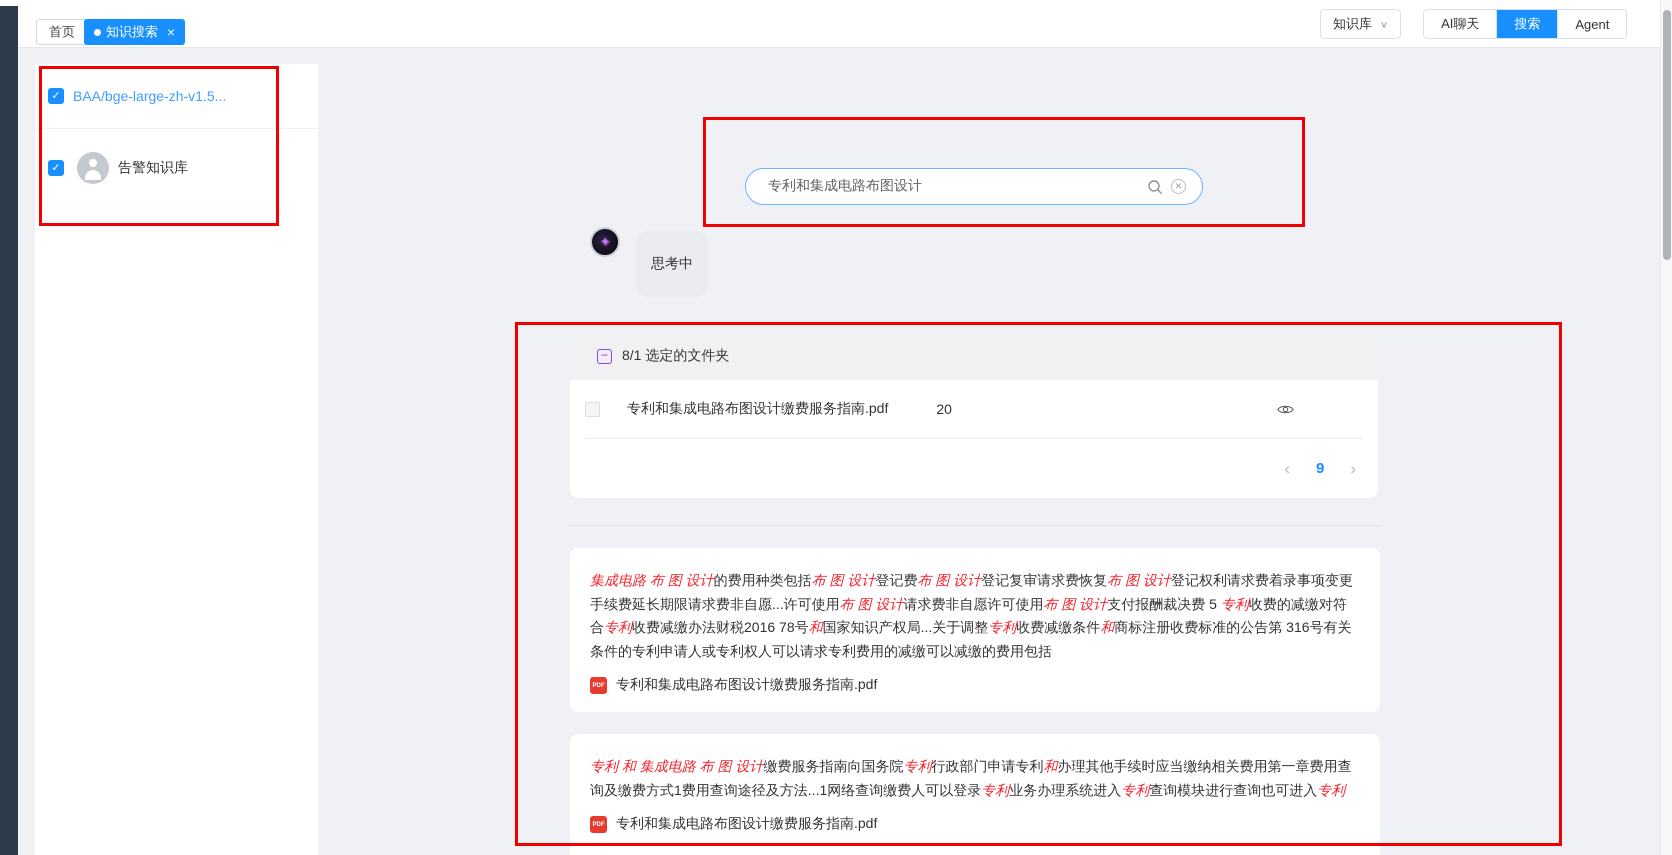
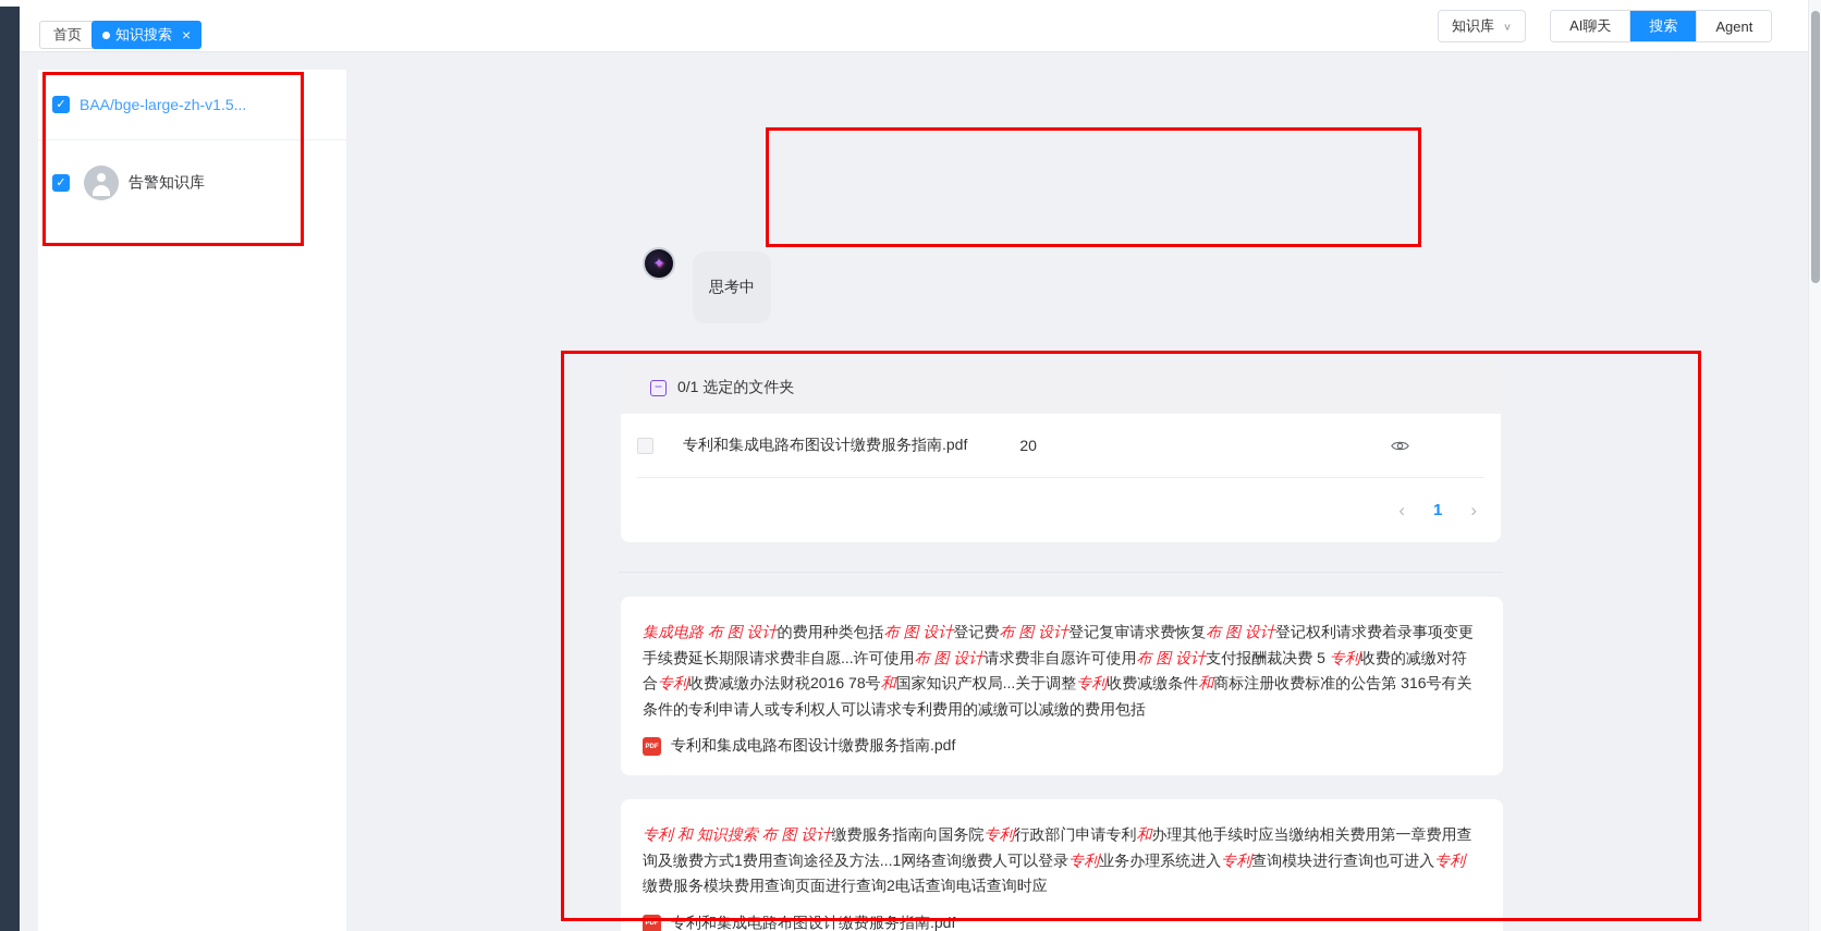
  首页
  知识搜索
  ×
  知识库
  ∨
  AI聊天
  搜索
  Agent
  ✓
  BAA/bge-large-zh-v1.5...
  ✓
  告警知识库
- 专利和集成电路布图设计
- ✕
  ✦
  思考中
  −
- 8/1 选定的文件夹
+ 0/1 选定的文件夹
  专利和集成电路布图设计缴费服务指南.pdf
  20
  ‹
- 9
+ 1
  ›
  集成电路 布 图 设计的费用种类包括布 图 设计登记费布 图 设计登记复审请求费恢复布 图 设计登记权利请求费着录事项变更
  手续费延长期限请求费非自愿...许可使用布 图 设计请求费非自愿许可使用布 图 设计支付报酬裁决费 5 专利收费的减缴对符
  合专利收费减缴办法财税2016 78号和国家知识产权局...关于调整专利收费减缴条件和商标注册收费标准的公告第 316号有关
  条件的专利申请人或专利权人可以请求专利费用的减缴可以减缴的费用包括
  专利和集成电路布图设计缴费服务指南.pdf
- 专利 和 集成电路 布 图 设计缴费服务指南向国务院专利行政部门申请专利和办理其他手续时应当缴纳相关费用第一章费用查
+ 专利 和 知识搜索 布 图 设计缴费服务指南向国务院专利行政部门申请专利和办理其他手续时应当缴纳相关费用第一章费用查
  询及缴费方式1费用查询途径及方法...1网络查询缴费人可以登录专利业务办理系统进入专利查询模块进行查询也可进入专利
+ 缴费服务模块费用查询页面进行查询2电话查询电话查询时应
  专利和集成电路布图设计缴费服务指南.pdf
